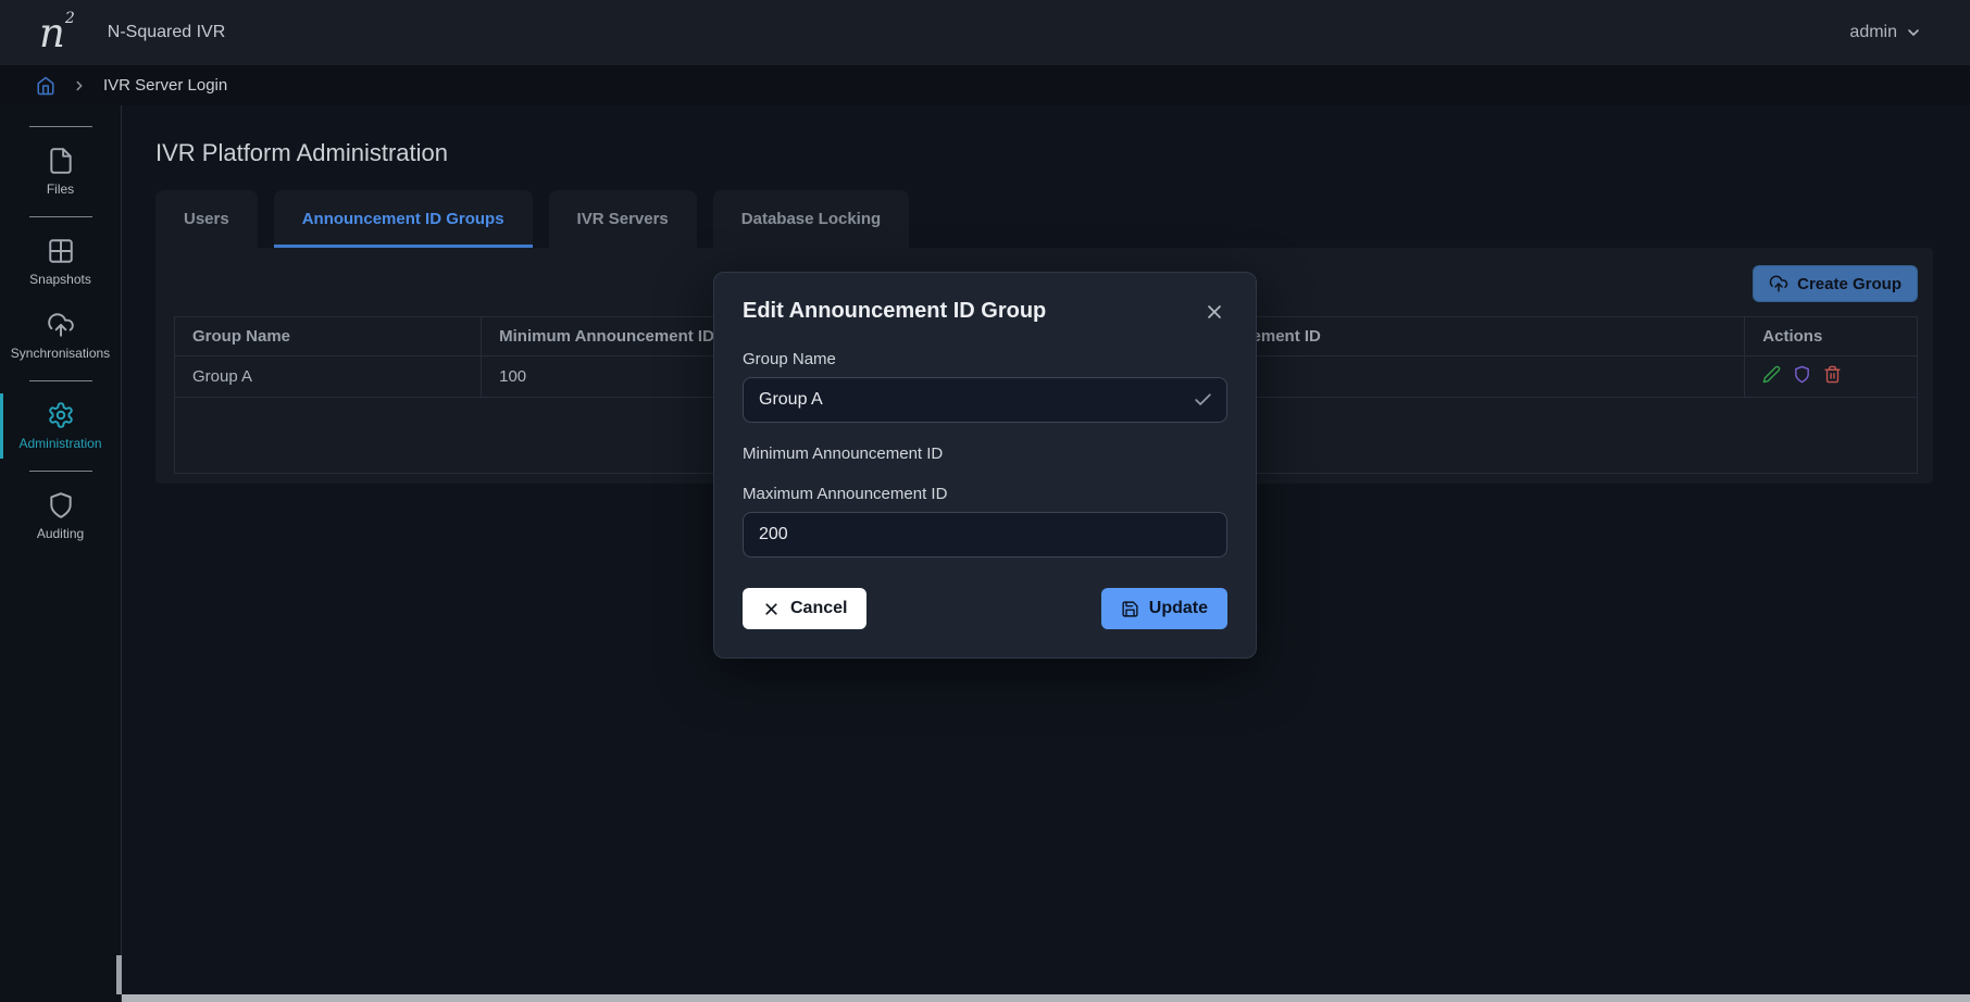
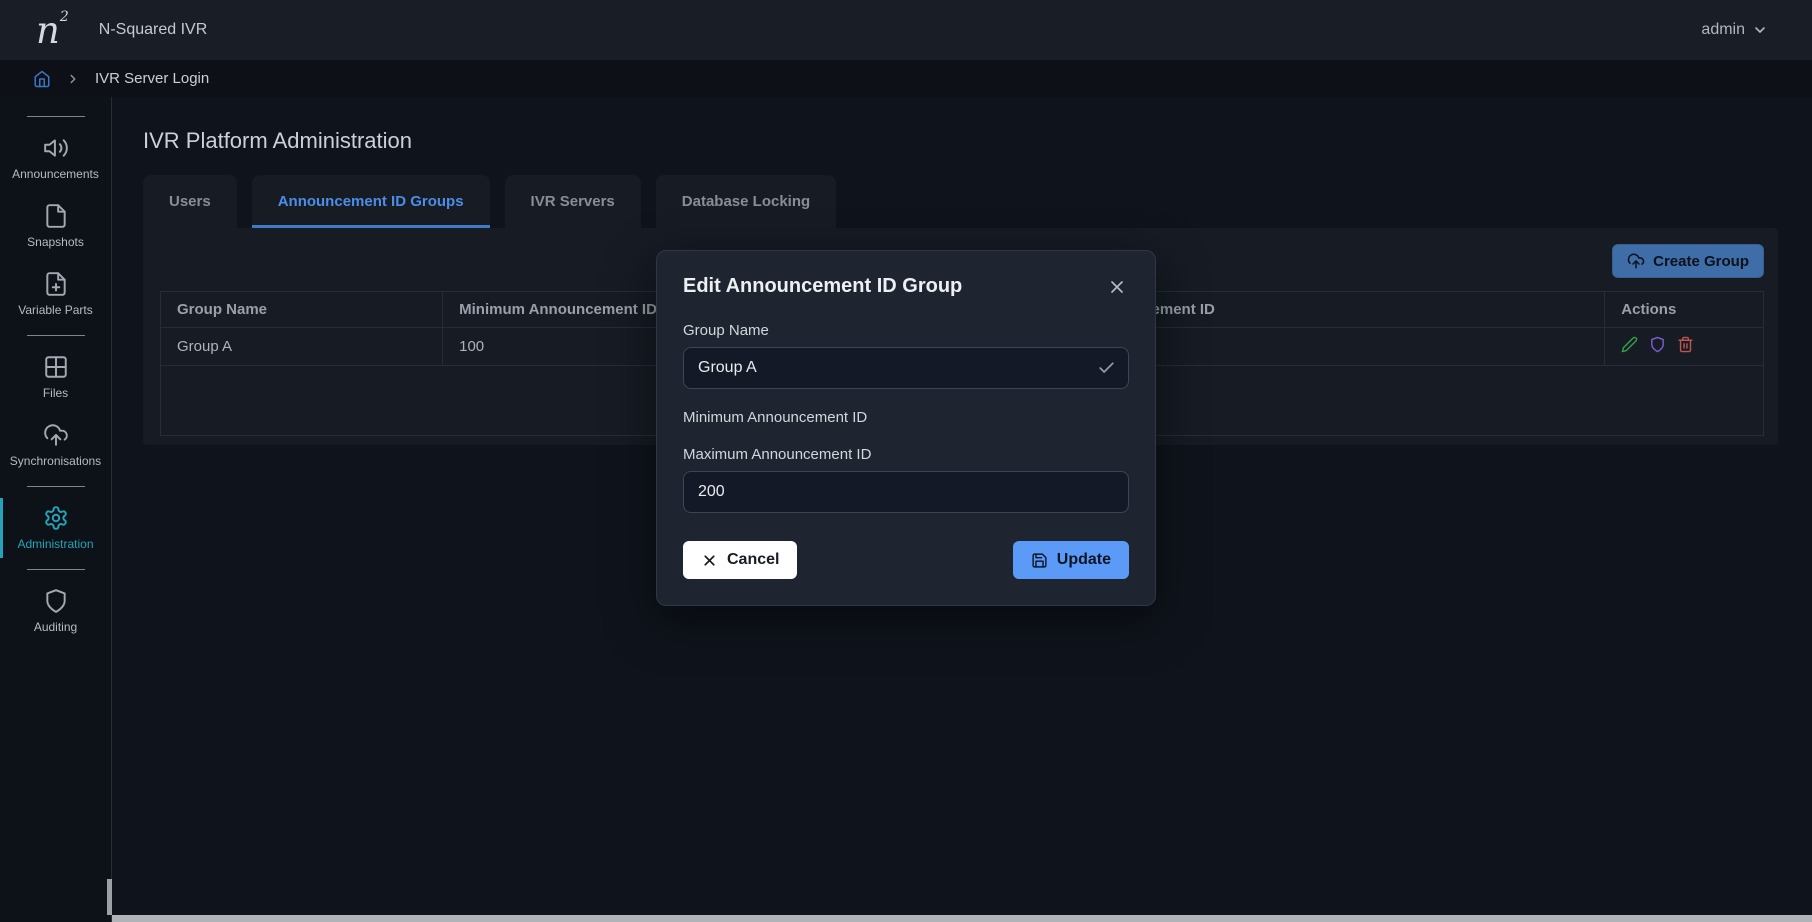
  n
  2
  N-Squared IVR
  admin
  IVR Server Login
+ Announcements
- Files
+ Snapshots
+ Variable Parts
- Snapshots
+ Files
  Synchronisations
  Administration
  Auditing
  IVR Platform Administration
  Users
  Announcement ID Groups
  IVR Servers
  Database Locking
  Create Group
  Group Name	Minimum Announcement ID	ment ID	Actions
  Group A	100
  Edit Announcement ID Group
  Group Name
  Group A
  Minimum Announcement ID
  Maximum Announcement ID
  200
  Cancel
  Update
